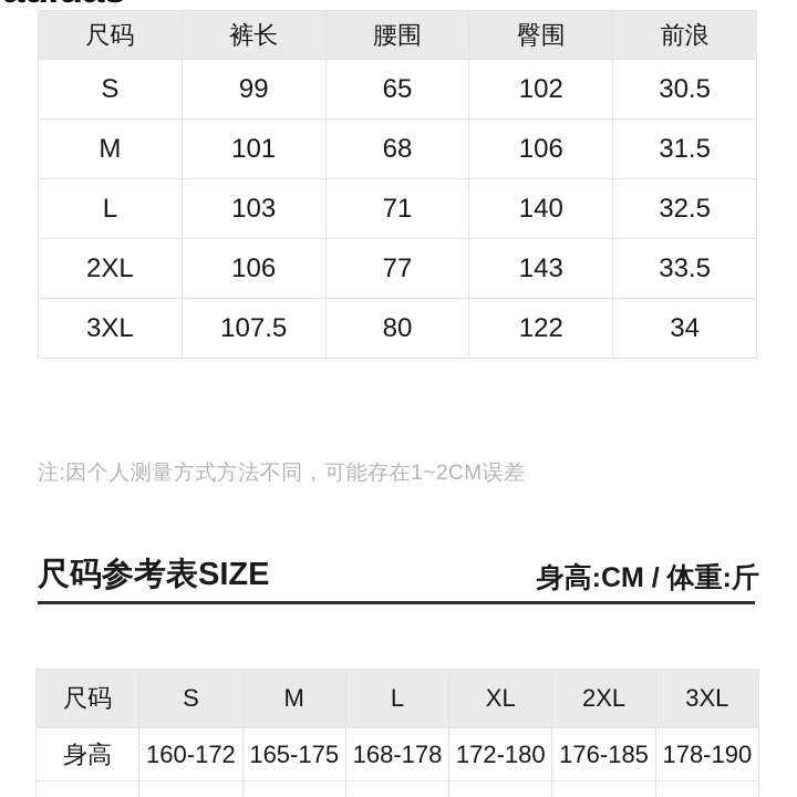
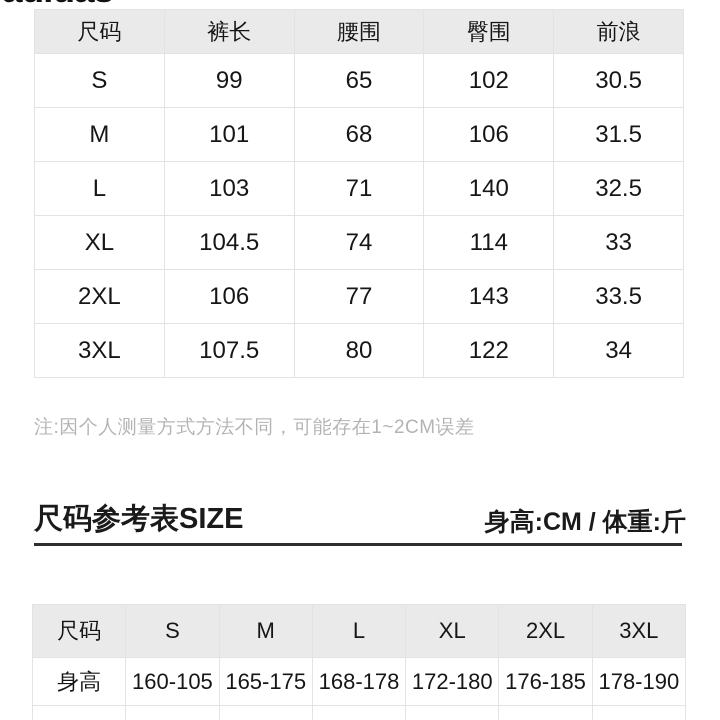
  尺码	裤长	腰围	臀围	前浪
  S	99	65	102	30.5
  M	101	68	106	31.5
  L	103	71	140	32.5
+ XL	104.5	74	114	33
  2XL	106	77	143	33.5
  3XL	107.5	80	122	34
  注:因个人测量方式方法不同，可能存在1~2CM误差
  尺码参考表SIZE
  身高:CM / 体重:斤
  尺码	S	M	L	XL	2XL	3XL
- 身高	160-172	165-175	168-178	172-180	176-185	178-190
+ 身高	160-105	165-175	168-178	172-180	176-185	178-190
